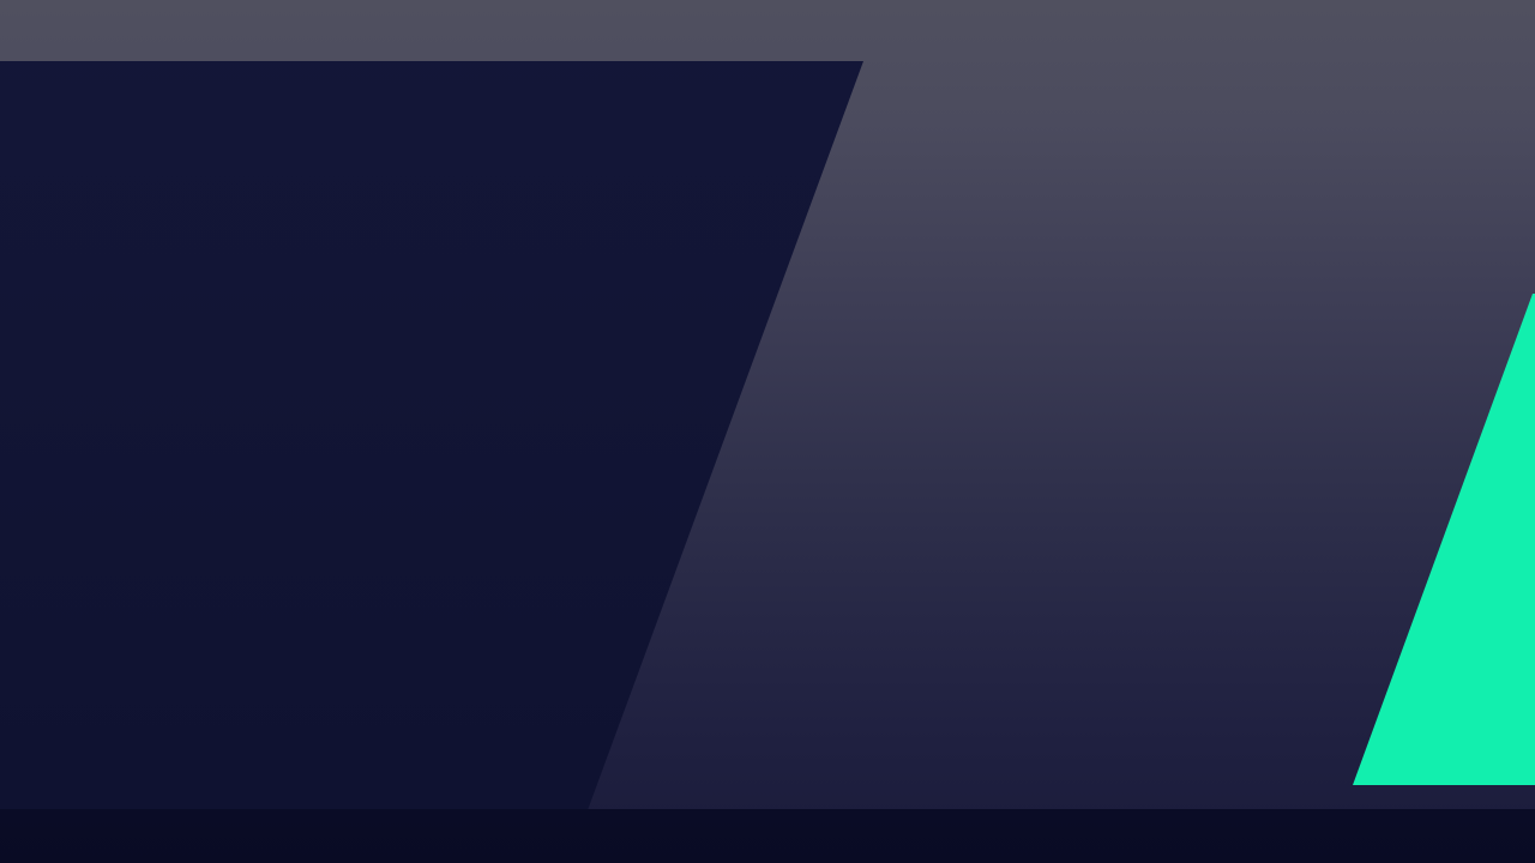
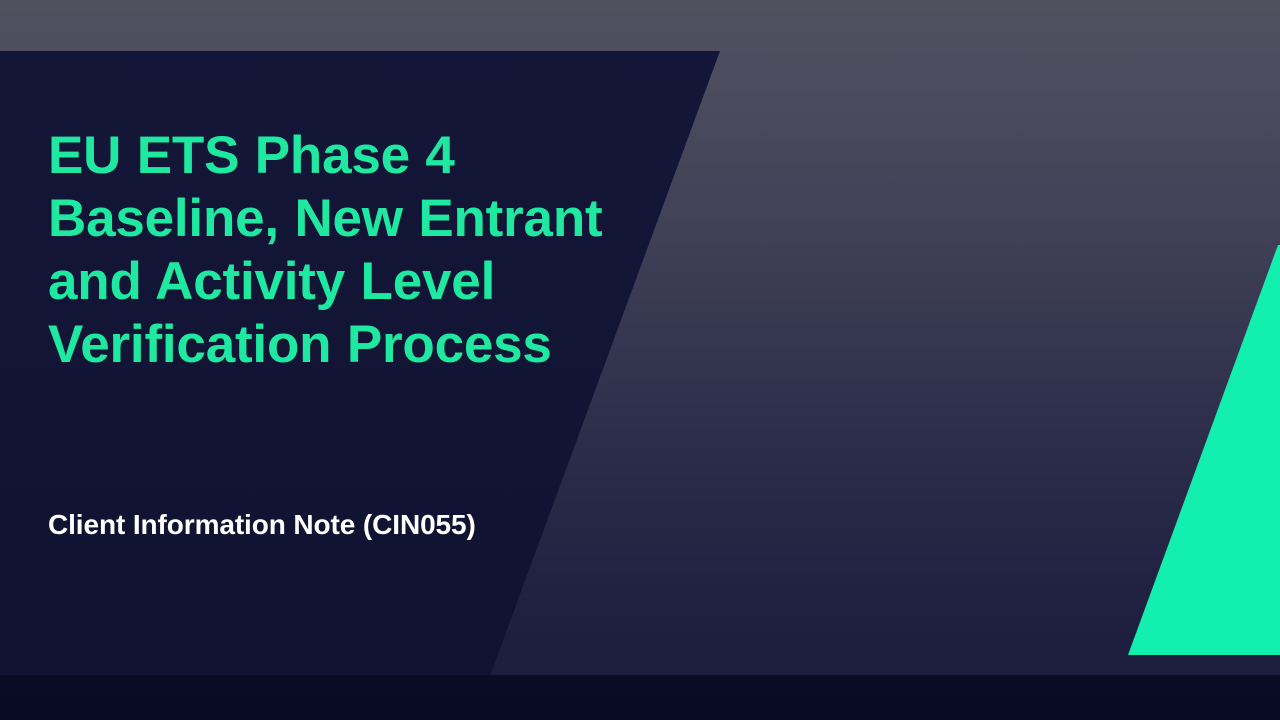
+ EU ETS Phase 4 Baseline, New Entrant and Activity Level Verification Process
+ Client Information Note (CIN055)
